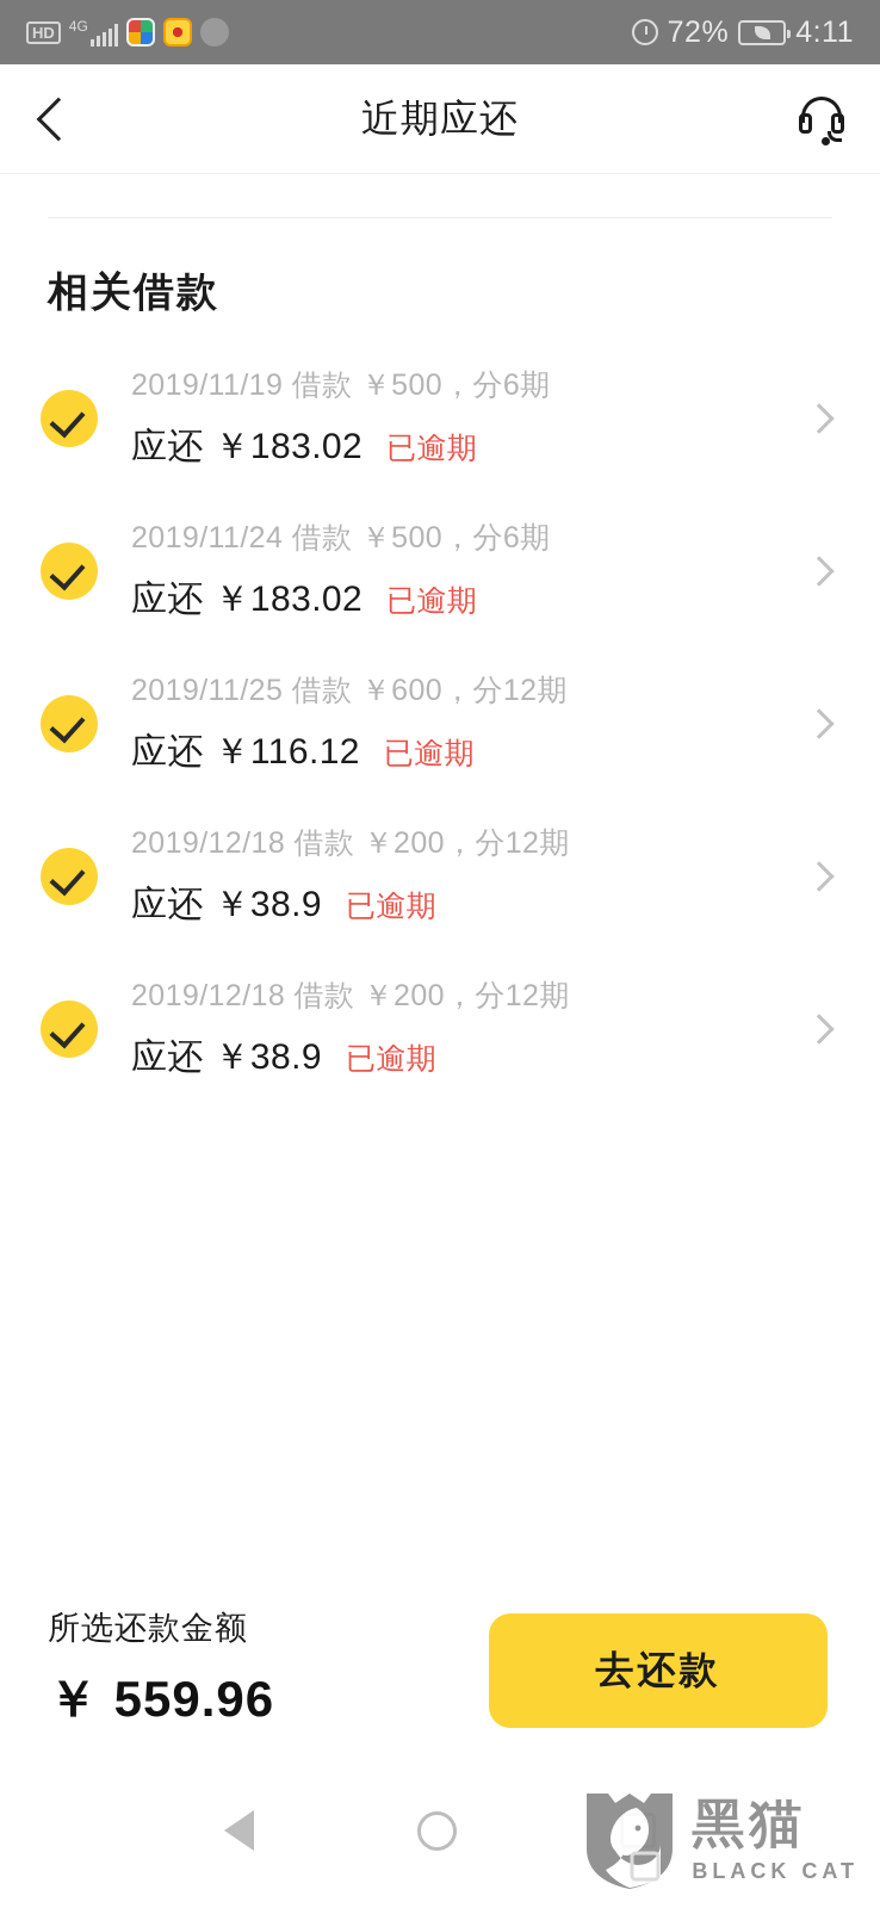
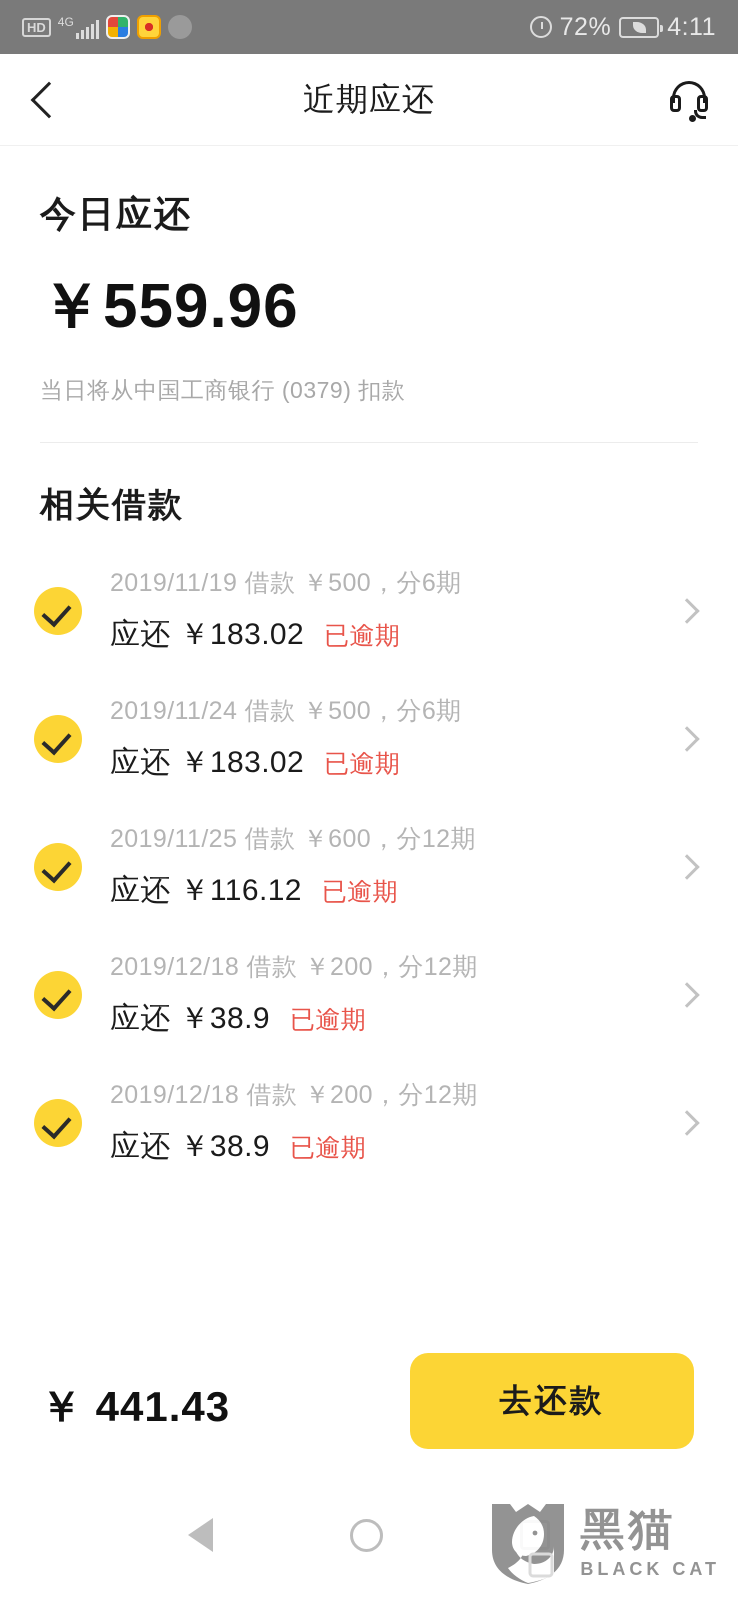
  HD
  4G
  72%
  4:11
  近期应还
+ 今日应还
+ ￥559.96
+ 当日将从中国工商银行 (0379) 扣款
  相关借款
  2019/11/19 借款 ￥500，分6期
  应还 ￥183.02
  已逾期
  2019/11/24 借款 ￥500，分6期
  应还 ￥183.02
  已逾期
  2019/11/25 借款 ￥600，分12期
  应还 ￥116.12
  已逾期
  2019/12/18 借款 ￥200，分12期
  应还 ￥38.9
  已逾期
  2019/12/18 借款 ￥200，分12期
  应还 ￥38.9
  已逾期
- 所选还款金额
- ￥ 559.96
+ ￥ 441.43
  去还款
  黑猫
  BLACK CAT
